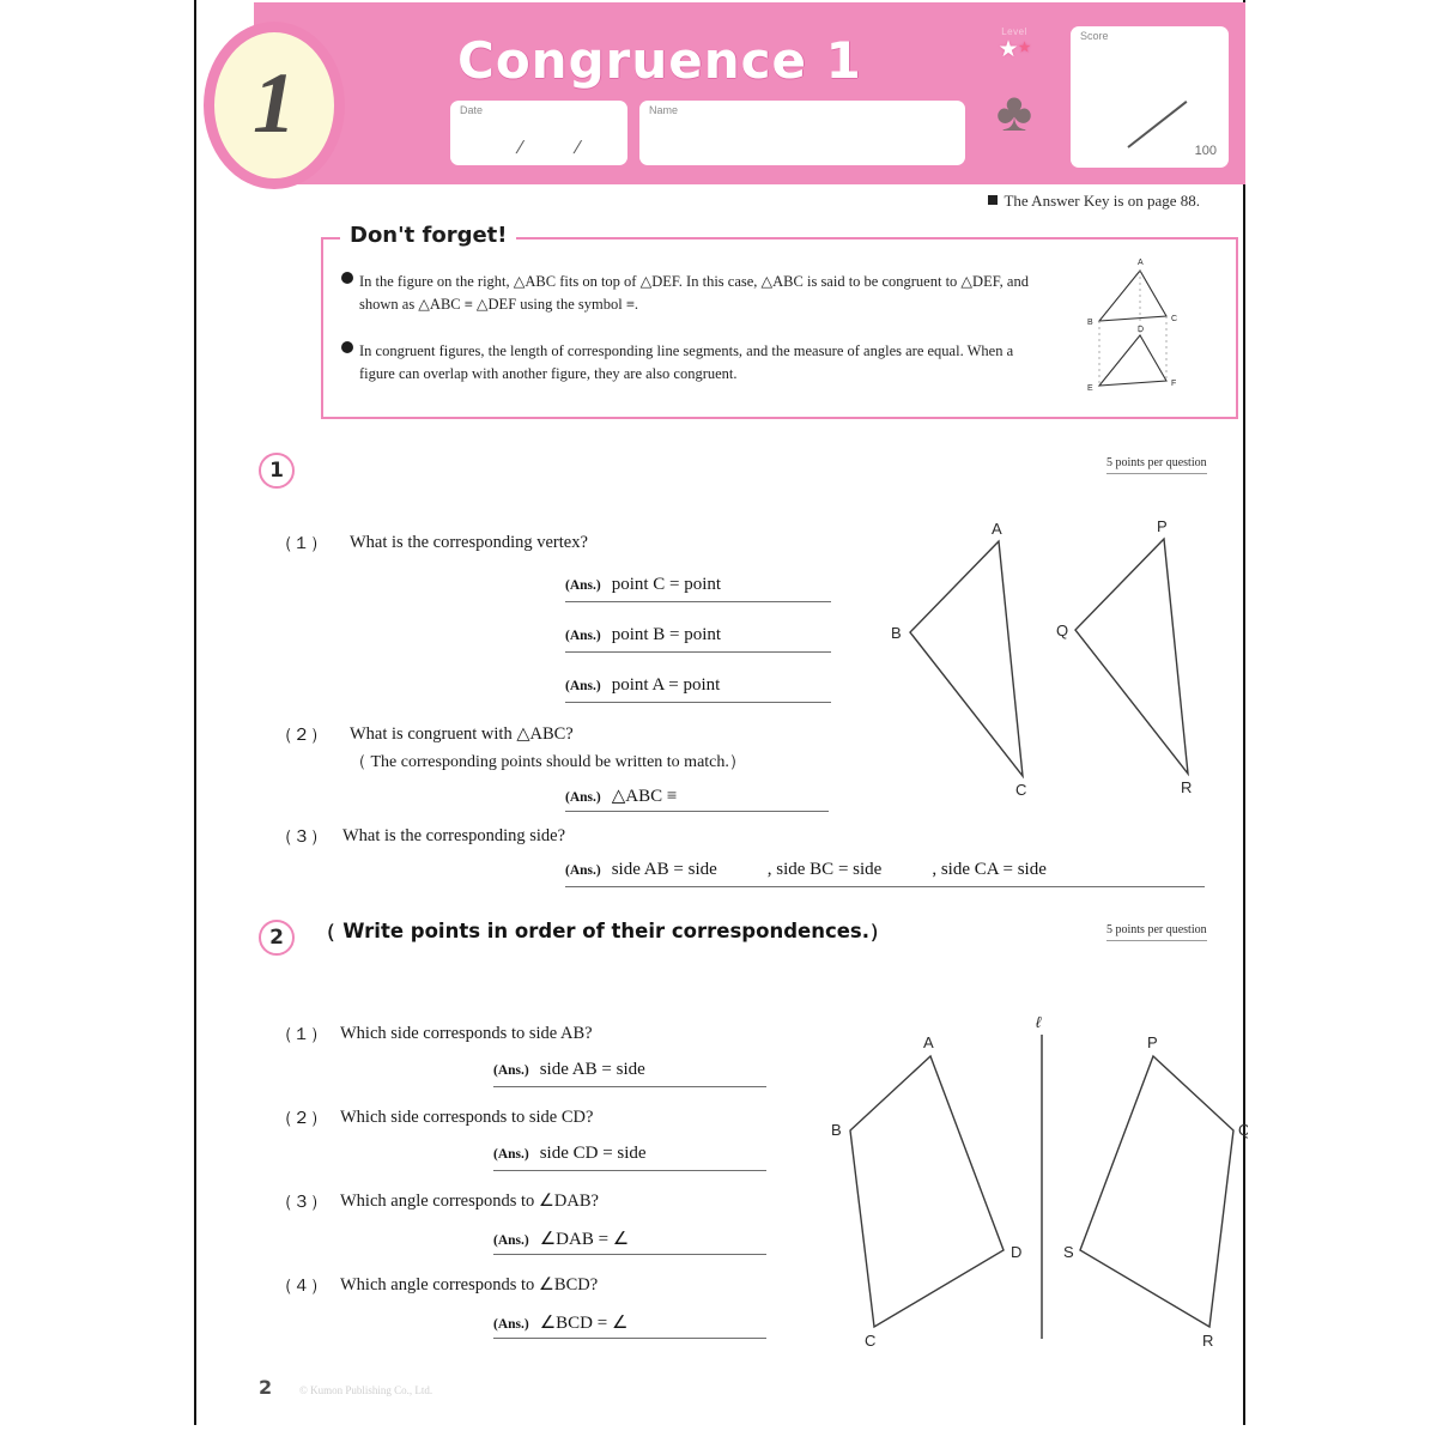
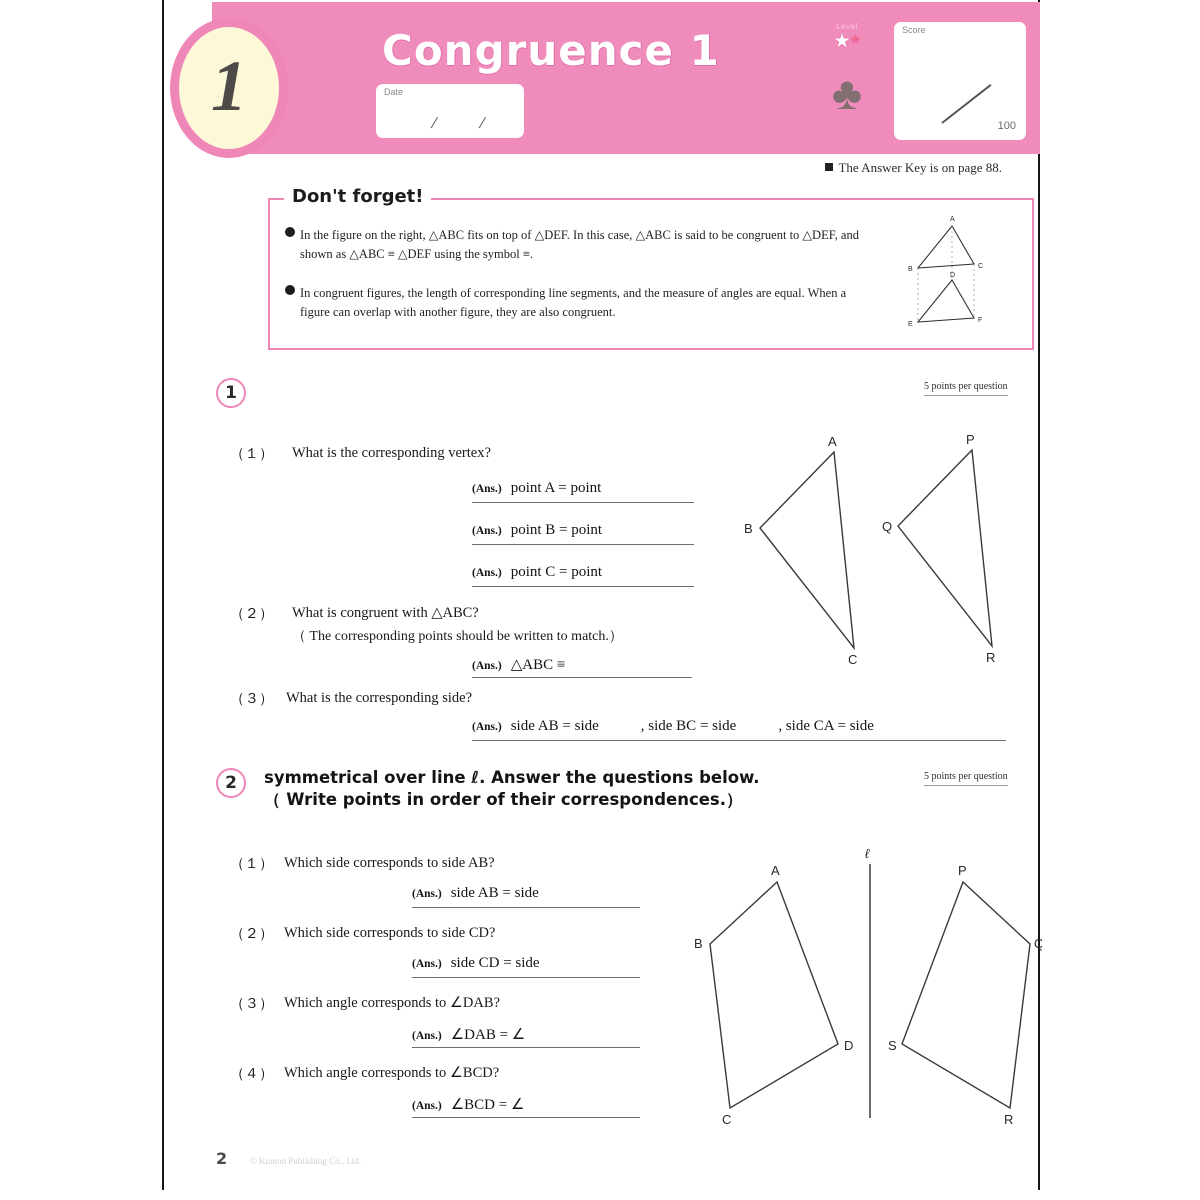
  1
  Congruence 1
  Date
- Name
  Level
  ★★
  ♣
  Score
  100
  The Answer Key is on page 88.
  Don't forget!
  In the figure on the right, △ABC fits on top of △DEF. In this case, △ABC is said to be congruent to △DEF, and shown as △ABC ≡ △DEF using the symbol ≡.
  In congruent figures, the length of corresponding line segments, and the measure of angles are equal. When a figure can overlap with another figure, they are also congruent.
  1
  5 points per question
  （１）
  What is the corresponding vertex?
- (Ans.) point C = point
+ (Ans.) point A = point
  (Ans.) point B = point
- (Ans.) point A = point
+ (Ans.) point C = point
  （２）
  What is congruent with △ABC?
  （ The corresponding points should be written to match.）
  (Ans.) △ABC ≡
  （３）
  What is the corresponding side?
  (Ans.) side AB = side , side BC = side , side CA = side
  A
  B
  C
  P
  Q
  R
  2
+ symmetrical over line ℓ. Answer the questions below.
  （ Write points in order of their correspondences.）
  5 points per question
  （１）
  Which side corresponds to side AB?
  (Ans.) side AB = side
  （２）
  Which side corresponds to side CD?
  (Ans.) side CD = side
  （３）
  Which angle corresponds to ∠DAB?
  (Ans.) ∠DAB = ∠
  （４）
  Which angle corresponds to ∠BCD?
  (Ans.) ∠BCD = ∠
  ℓ
  A
  B
  C
  D
  P
  Q
  R
  S
  2
  © Kumon Publishing Co., Ltd.
